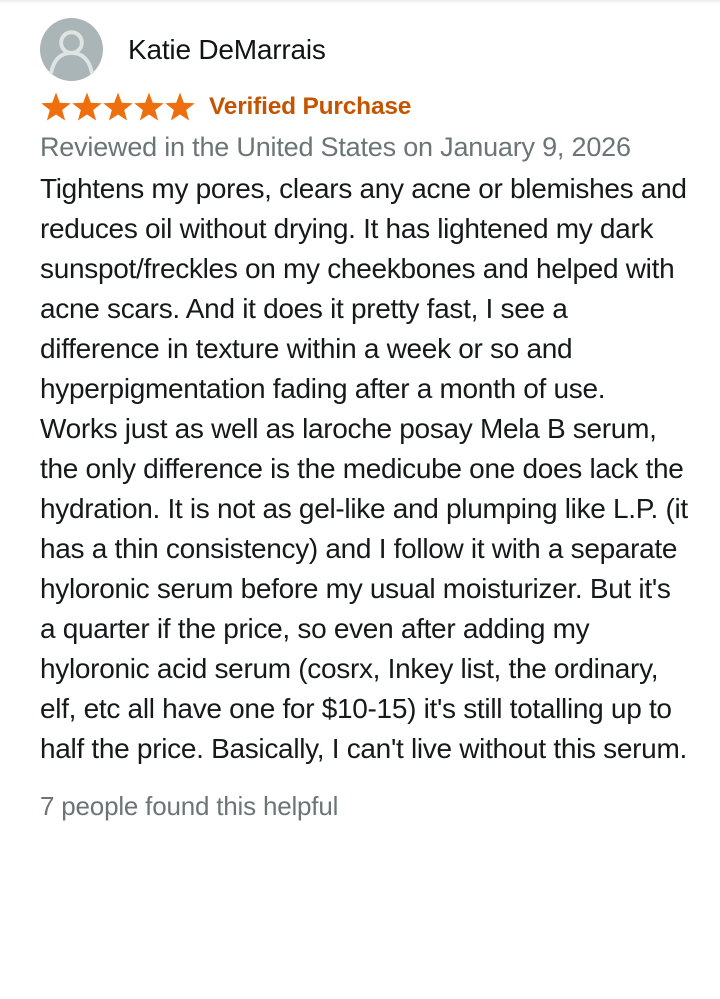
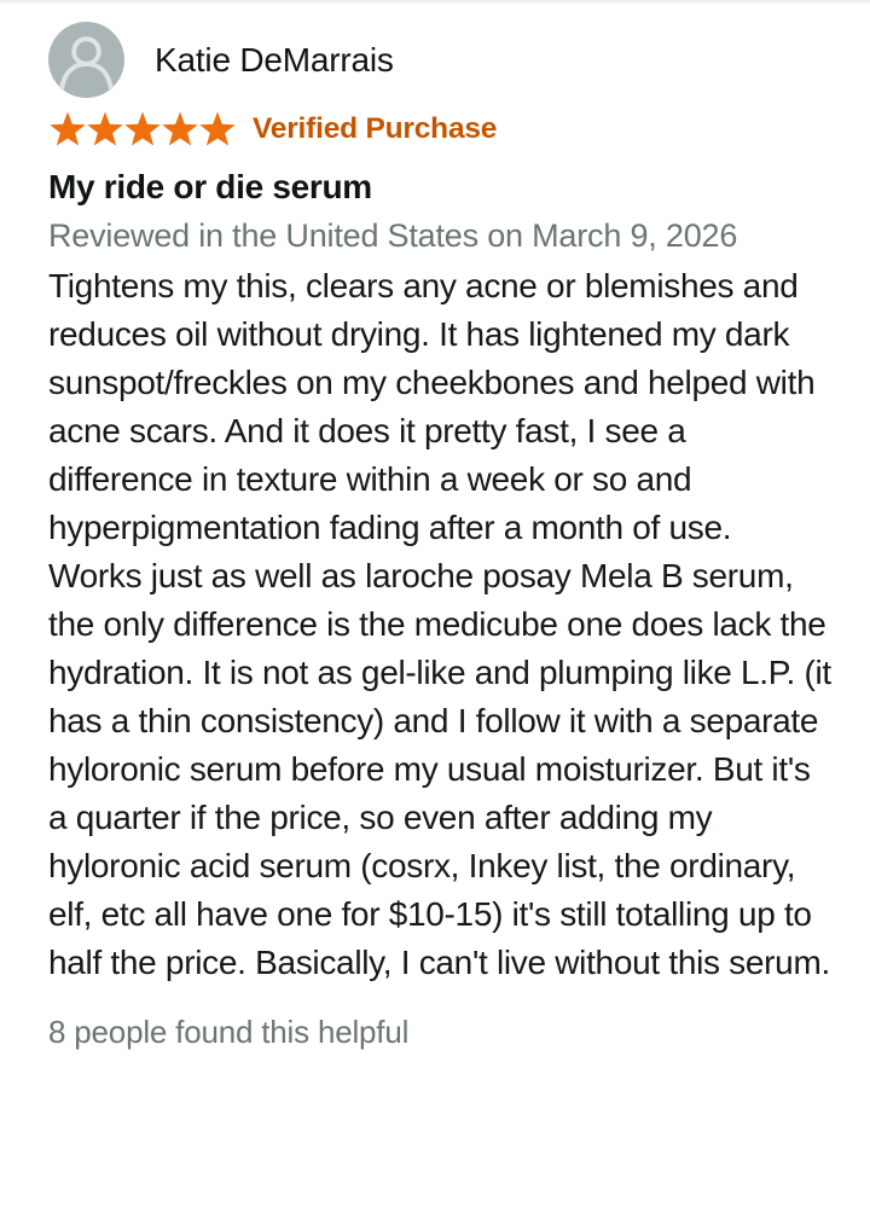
  Katie DeMarrais
  Verified Purchase
+ My ride or die serum
- Reviewed in the United States on January 9, 2026
+ Reviewed in the United States on March 9, 2026
- Tightens my pores, clears any acne or blemishes and reduces oil without drying. It has lightened my dark sunspot/freckles on my cheekbones and helped with acne scars. And it does it pretty fast, I see a difference in texture within a week or so and hyperpigmentation fading after a month of use. Works just as well as laroche posay Mela B serum, the only difference is the medicube one does lack the hydration. It is not as gel-like and plumping like L.P. (it has a thin consistency) and I follow it with a separate hyloronic serum before my usual moisturizer. But it's a quarter if the price, so even after adding my hyloronic acid serum (cosrx, Inkey list, the ordinary, elf, etc all have one for $10-15) it's still totalling up to half the price. Basically, I can't live without this serum.
+ Tightens my this, clears any acne or blemishes and reduces oil without drying. It has lightened my dark sunspot/freckles on my cheekbones and helped with acne scars. And it does it pretty fast, I see a difference in texture within a week or so and hyperpigmentation fading after a month of use. Works just as well as laroche posay Mela B serum, the only difference is the medicube one does lack the hydration. It is not as gel-like and plumping like L.P. (it has a thin consistency) and I follow it with a separate hyloronic serum before my usual moisturizer. But it's a quarter if the price, so even after adding my hyloronic acid serum (cosrx, Inkey list, the ordinary, elf, etc all have one for $10-15) it's still totalling up to half the price. Basically, I can't live without this serum.
- 7 people found this helpful
+ 8 people found this helpful
